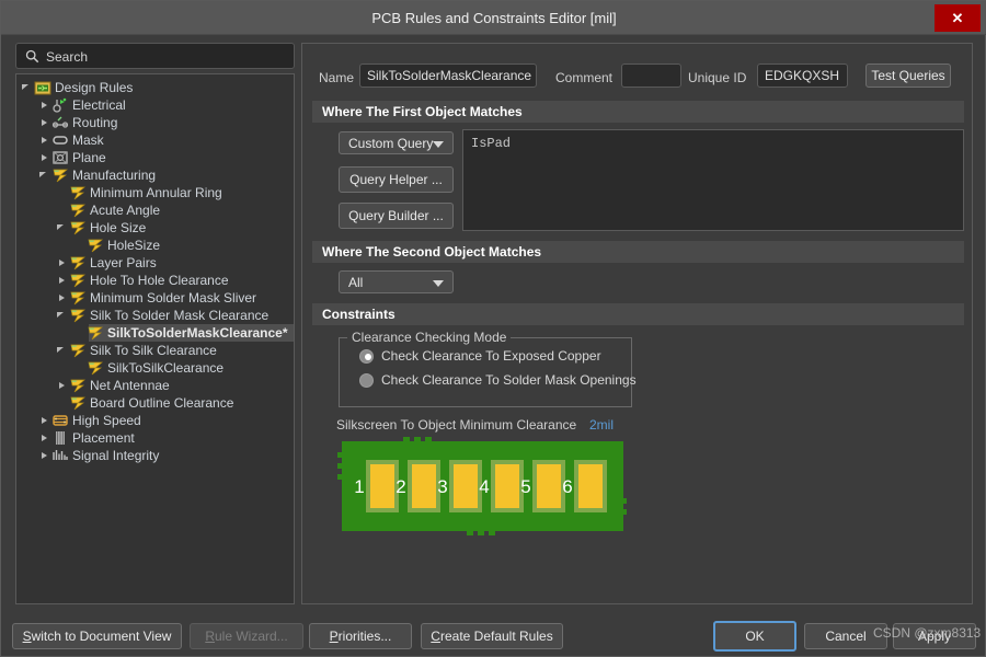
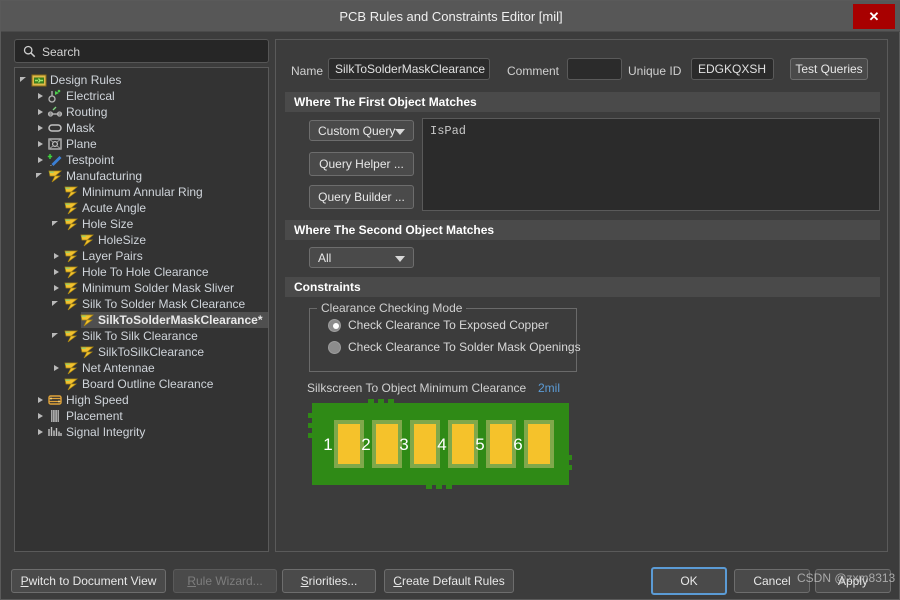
  PCB Rules and Constraints Editor [mil]
  ✕
  Search
  Design Rules
  Electrical
  Routing
  Mask
  Plane
+ Testpoint
  Manufacturing
  Minimum Annular Ring
  Acute Angle
  Hole Size
  HoleSize
  Layer Pairs
  Hole To Hole Clearance
  Minimum Solder Mask Sliver
  Silk To Solder Mask Clearance
  SilkToSolderMaskClearance*
  Silk To Silk Clearance
  SilkToSilkClearance
  Net Antennae
  Board Outline Clearance
  High Speed
  Placement
  Signal Integrity
  Name
  SilkToSolderMaskClearance
  Comment
  Unique ID
  EDGKQXSH
  Test Queries
  Where The First Object Matches
  Custom Query
  Query Helper ...
  Query Builder ...
  IsPad
  Where The Second Object Matches
  All
  Constraints
  Clearance Checking Mode
  Check Clearance To Exposed Copper
  Check Clearance To Solder Mask Openings
  Silkscreen To Object Minimum Clearance
  2mil
  1
  2
  3
  4
  5
  6
- Switch to Document View
+ Pwitch to Document View
  Rule Wizard...
- Priorities...
+ Sriorities...
  Create Default Rules
  OK
  Cancel
  Apply
  CSDN @zxm8313
